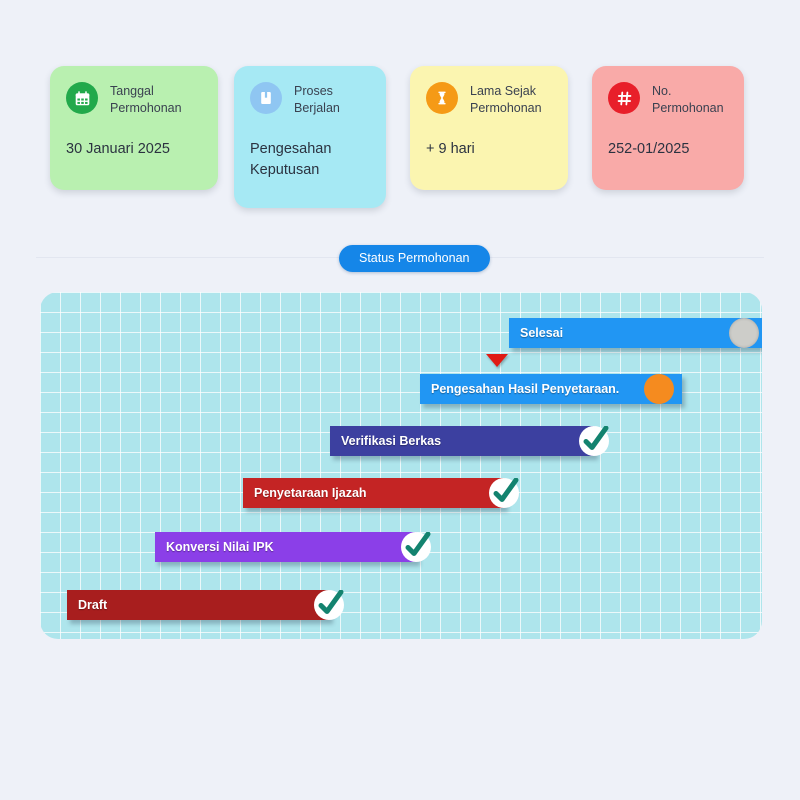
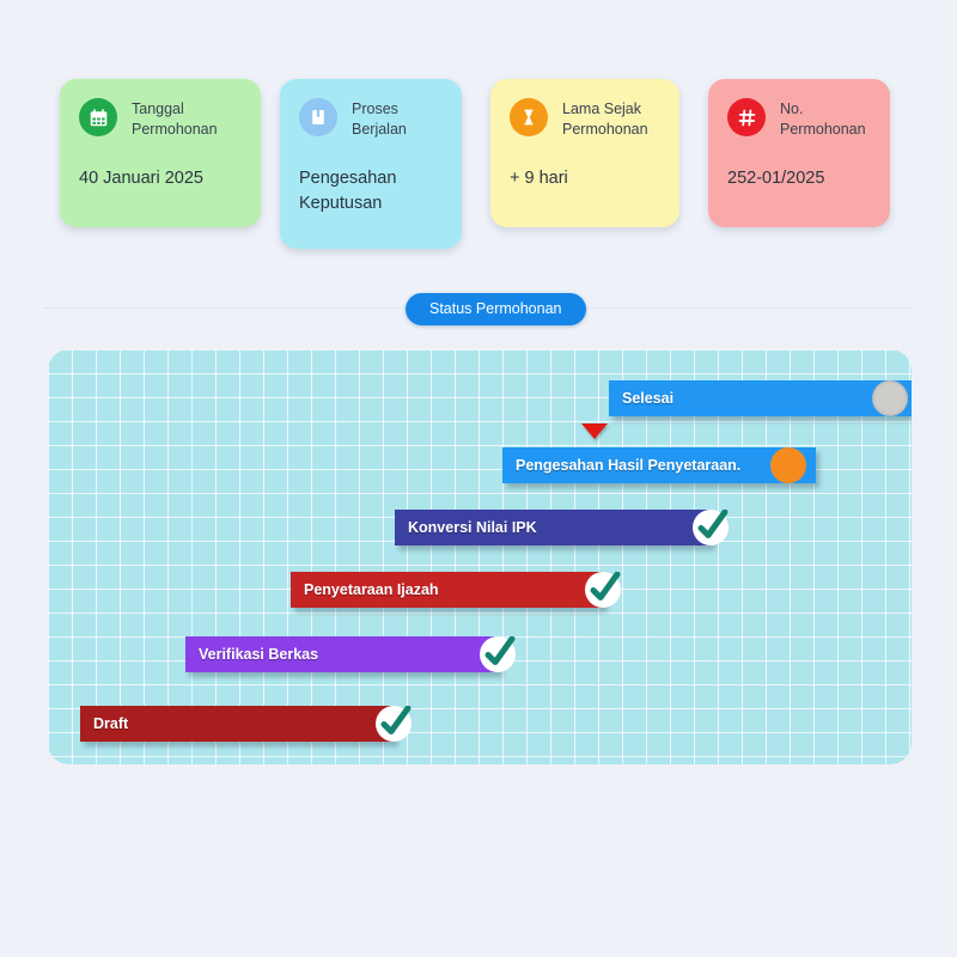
  Tanggal Permohonan
- 30 Januari 2025
+ 40 Januari 2025
  Proses Berjalan
  Pengesahan Keputusan
  Lama Sejak Permohonan
  + 9 hari
  No. Permohonan
  252-01/2025
  Status Permohonan
  Selesai
  Pengesahan Hasil Penyetaraan.
- Verifikasi Berkas
+ Konversi Nilai IPK
  Penyetaraan Ijazah
- Konversi Nilai IPK
+ Verifikasi Berkas
  Draft
